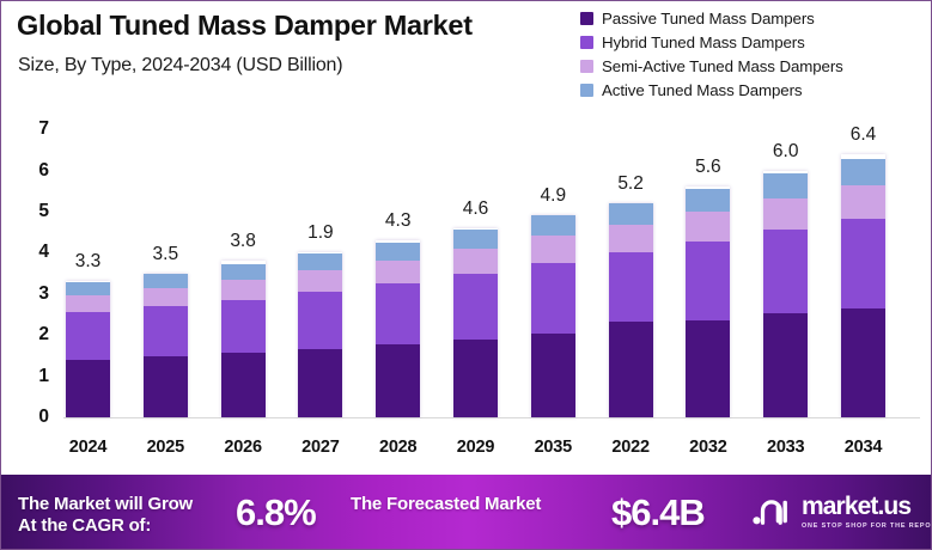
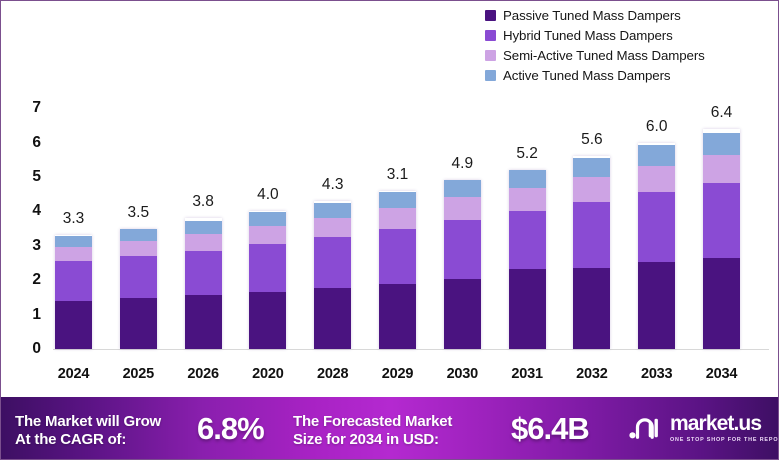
- Global Tuned Mass Damper Market
- Size, By Type, 2024-2034 (USD Billion)
  Passive Tuned Mass Dampers
  Hybrid Tuned Mass Dampers
  Semi-Active Tuned Mass Dampers
  Active Tuned Mass Dampers
  0
  1
  2
  3
  4
  5
  6
  7
  3.3
  3.5
  3.8
- 1.9
+ 4.0
  4.3
- 4.6
+ 3.1
  4.9
  5.2
  5.6
  6.0
  6.4
  2024
  2025
  2026
- 2027
+ 2020
  2028
  2029
- 2035
+ 2030
- 2022
+ 2031
  2032
  2033
  2034
  The Market will Grow
  At the CAGR of:
  6.8%
  The Forecasted Market
+ Size for 2034 in USD:
  $6.4B
  market.us
